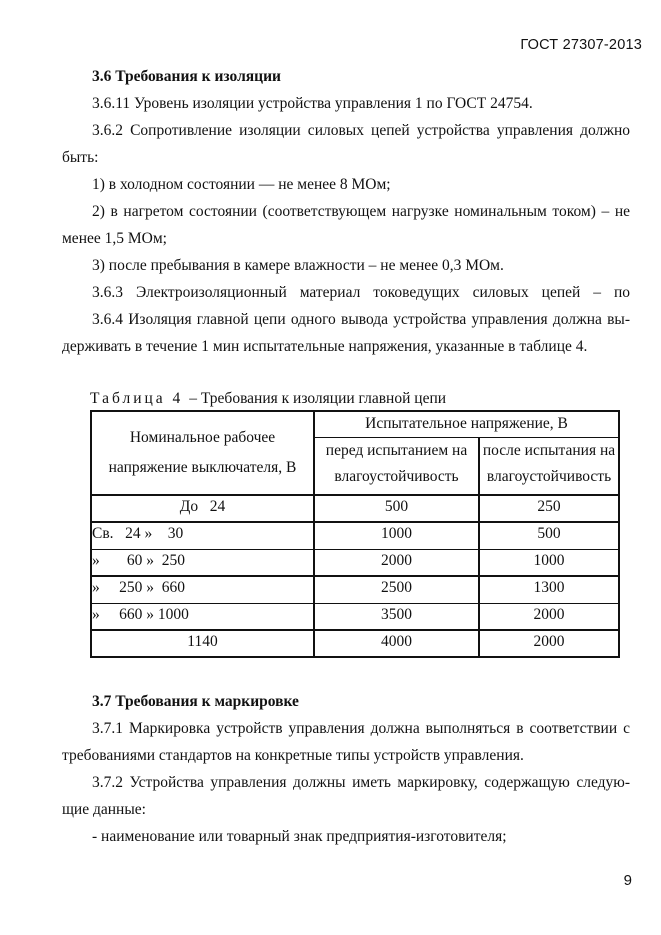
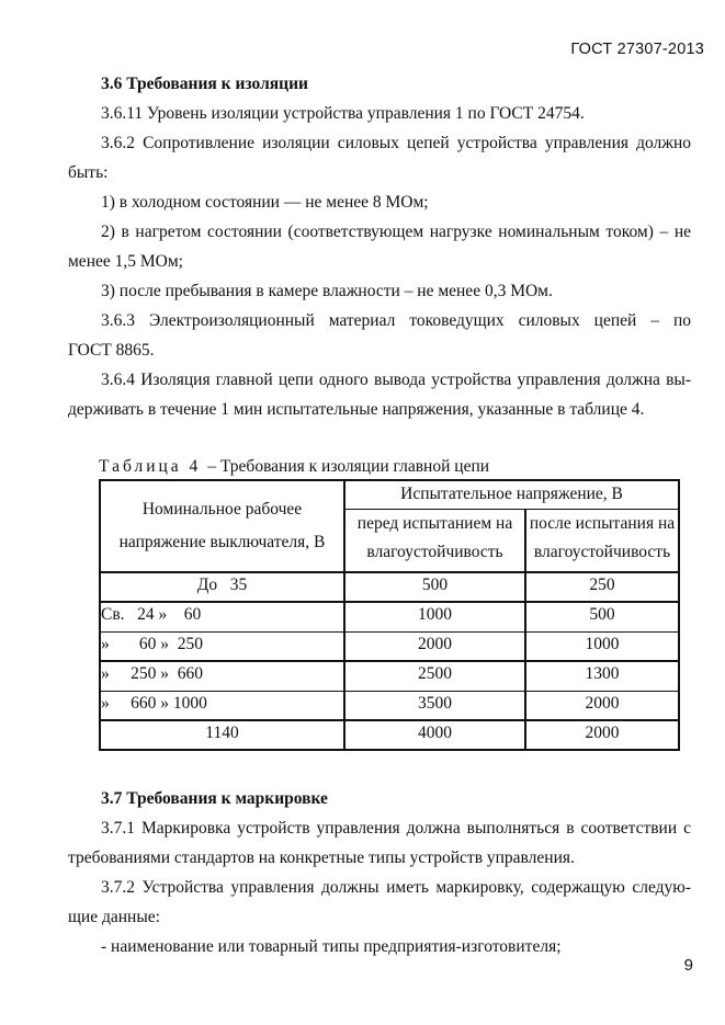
  ГОСТ 27307-2013
  3.6 Требования к изоляции
  3.6.11 Уровень изоляции устройства управления 1 по ГОСТ 24754.
  3.6.2 Сопротивление изоляции силовых цепей устройства управления должно
  быть:
  1) в холодном состоянии — не менее 8 МОм;
  2) в нагретом состоянии (соответствующем нагрузке номинальным током) – не
  менее 1,5 МОм;
  3) после пребывания в камере влажности – не менее 0,3 МОм.
  3.6.3 Электроизоляционный материал токоведущих силовых цепей – по
+ ГОСТ 8865.
  3.6.4 Изоляция главной цепи одного вывода устройства управления должна вы-
  держивать в течение 1 мин испытательные напряжения, указанные в таблице 4.
  Таблица 4 – Требования к изоляции главной цепи
  Номинальное рабочее напряжение выключателя, В	Испытательное напряжение, В
  перед испытанием на влагоустойчивость	после испытания на влагоустойчивость
- До 24	500	250
+ До 35	500	250
- Св. 24 » 30	1000	500
+ Св. 24 » 60	1000	500
  » 60 » 250	2000	1000
  » 250 » 660	2500	1300
  » 660 » 1000	3500	2000
  1140	4000	2000
  3.7 Требования к маркировке
  3.7.1 Маркировка устройств управления должна выполняться в соответствии с
  требованиями стандартов на конкретные типы устройств управления.
  3.7.2 Устройства управления должны иметь маркировку, содержащую следую-
  щие данные:
- - наименование или товарный знак предприятия-изготовителя;
+ - наименование или товарный типы предприятия-изготовителя;
  9
